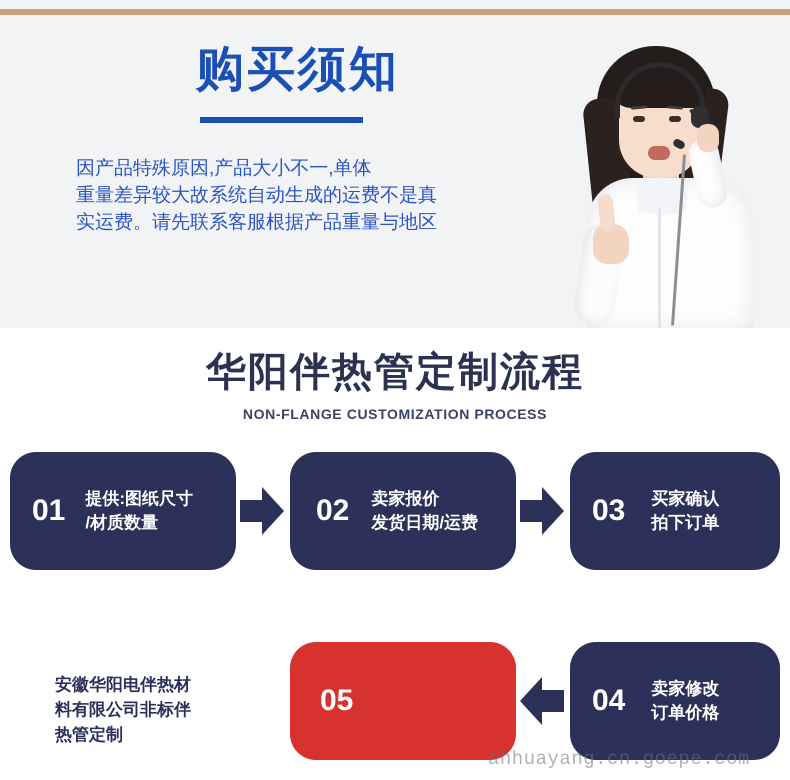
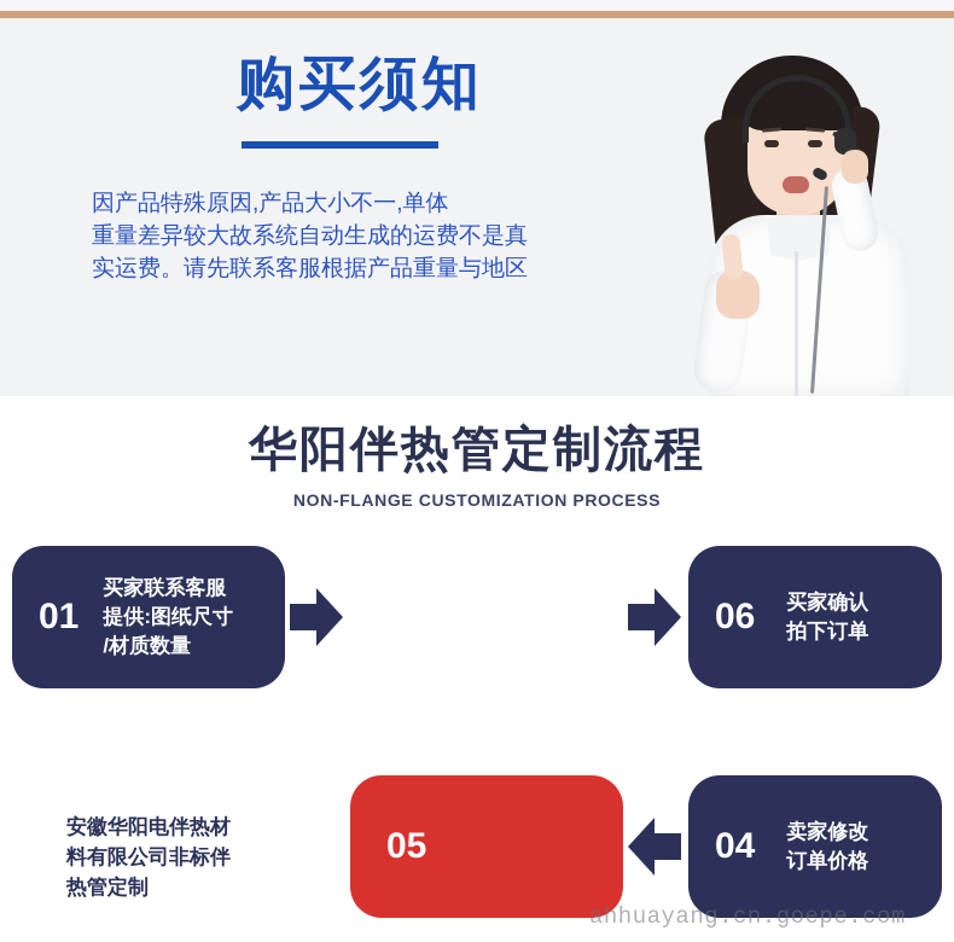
  购买须知
  因产品特殊原因,产品大小不一,单体
  重量差异较大故系统自动生成的运费不是真
  实运费。请先联系客服根据产品重量与地区
  华阳伴热管定制流程
  NON-FLANGE CUSTOMIZATION PROCESS
  01
+ 买家联系客服
  提供:图纸尺寸
  /材质数量
- 02
- 卖家报价
- 发货日期/运费
- 03
+ 06
  买家确认
  拍下订单
  05
  04
  卖家修改
  订单价格
  安徽华阳电伴热材
  料有限公司非标伴
  热管定制
  ahhuayang.cn.goepe.com
